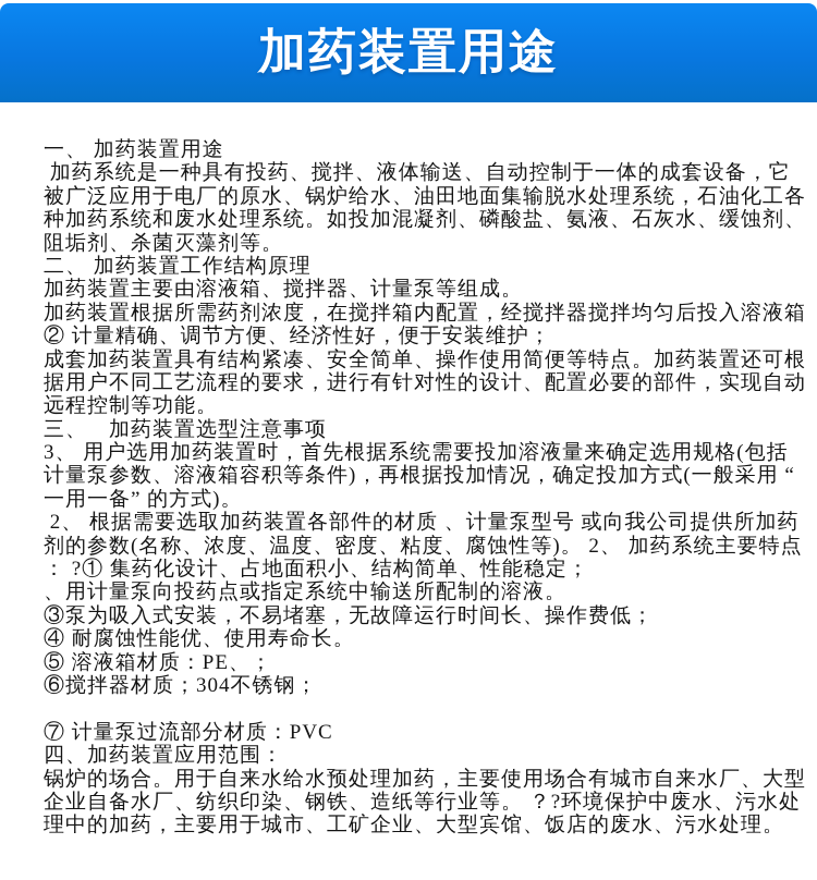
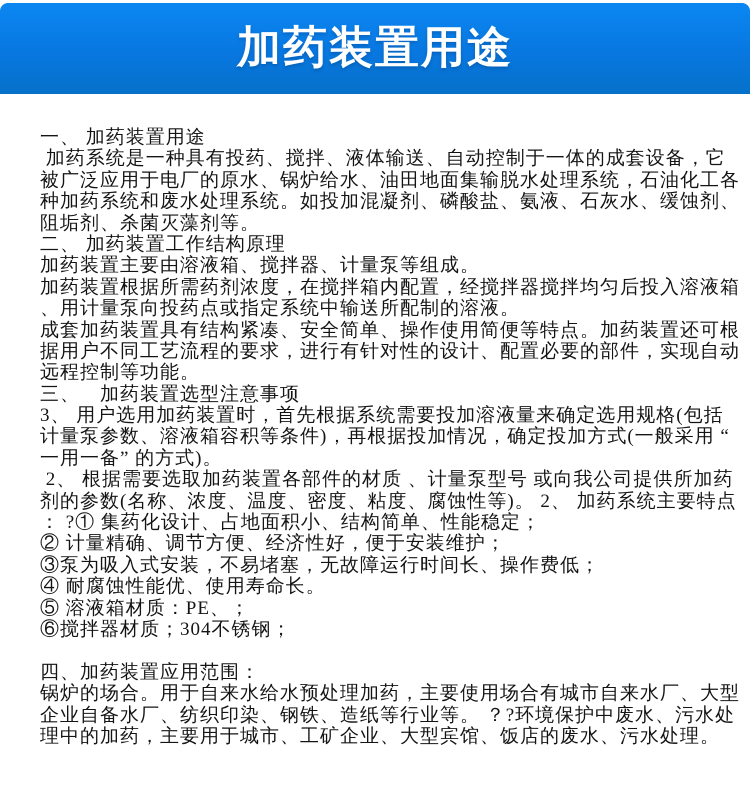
  加药装置用途
  一、 加药装置用途
  加药系统是一种具有投药、搅拌、液体输送、自动控制于一体的成套设备，它
  被广泛应用于电厂的原水、锅炉给水、油田地面集输脱水处理系统，石油化工各
  种加药系统和废水处理系统。如投加混凝剂、磷酸盐、氨液、石灰水、缓蚀剂、
  阻垢剂、杀菌灭藻剂等。
  二、 加药装置工作结构原理
  加药装置主要由溶液箱、搅拌器、计量泵等组成。
  加药装置根据所需药剂浓度，在搅拌箱内配置，经搅拌器搅拌均匀后投入溶液箱
- ② 计量精确、调节方便、经济性好，便于安装维护；
+ 、用计量泵向投药点或指定系统中输送所配制的溶液。
  成套加药装置具有结构紧凑、安全简单、操作使用简便等特点。加药装置还可根
  据用户不同工艺流程的要求，进行有针对性的设计、配置必要的部件，实现自动
  远程控制等功能。
  三、 加药装置选型注意事项
  3、 用户选用加药装置时，首先根据系统需要投加溶液量来确定选用规格(包括
  计量泵参数、溶液箱容积等条件)，再根据投加情况，确定投加方式(一般采用 “
  一用一备” 的方式)。
  2、 根据需要选取加药装置各部件的材质 、计量泵型号 或向我公司提供所加药
  剂的参数(名称、浓度、温度、密度、粘度、腐蚀性等)。 2、 加药系统主要特点
  ： ?① 集药化设计、占地面积小、结构简单、性能稳定；
- 、用计量泵向投药点或指定系统中输送所配制的溶液。
+ ② 计量精确、调节方便、经济性好，便于安装维护；
  ③泵为吸入式安装，不易堵塞，无故障运行时间长、操作费低；
  ④ 耐腐蚀性能优、使用寿命长。
  ⑤ 溶液箱材质：PE、；
  ⑥搅拌器材质；304不锈钢；
- ⑦ 计量泵过流部分材质：PVC
  四、加药装置应用范围：
  锅炉的场合。用于自来水给水预处理加药，主要使用场合有城市自来水厂、大型
  企业自备水厂、纺织印染、钢铁、造纸等行业等。 ？?环境保护中废水、污水处
  理中的加药，主要用于城市、工矿企业、大型宾馆、饭店的废水、污水处理。
